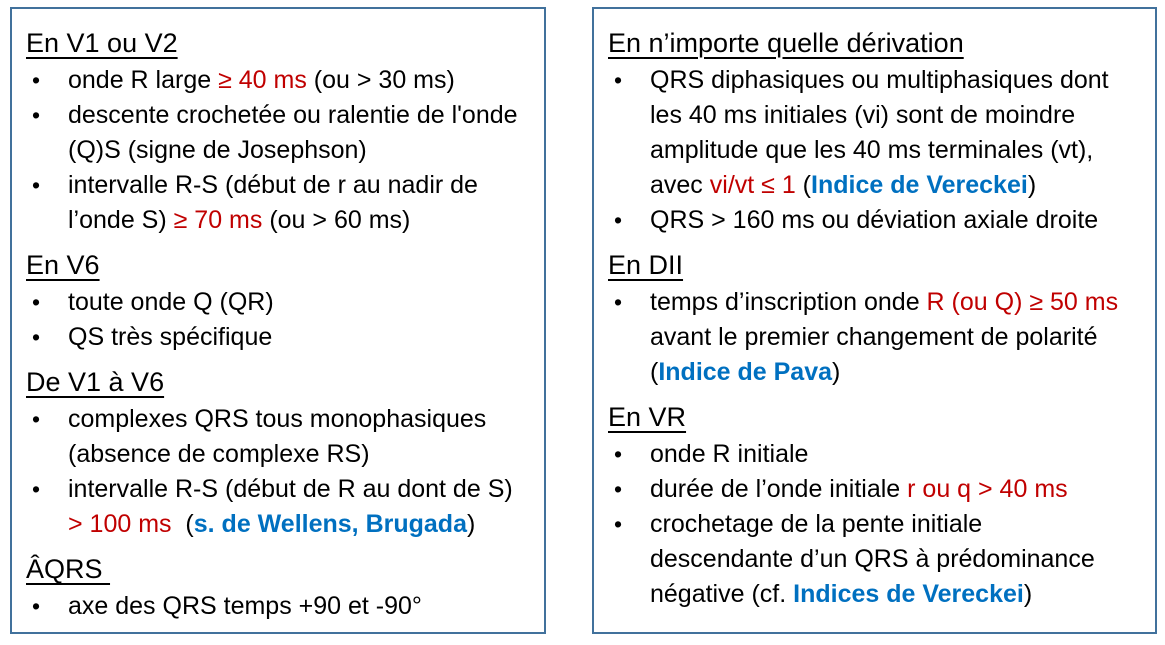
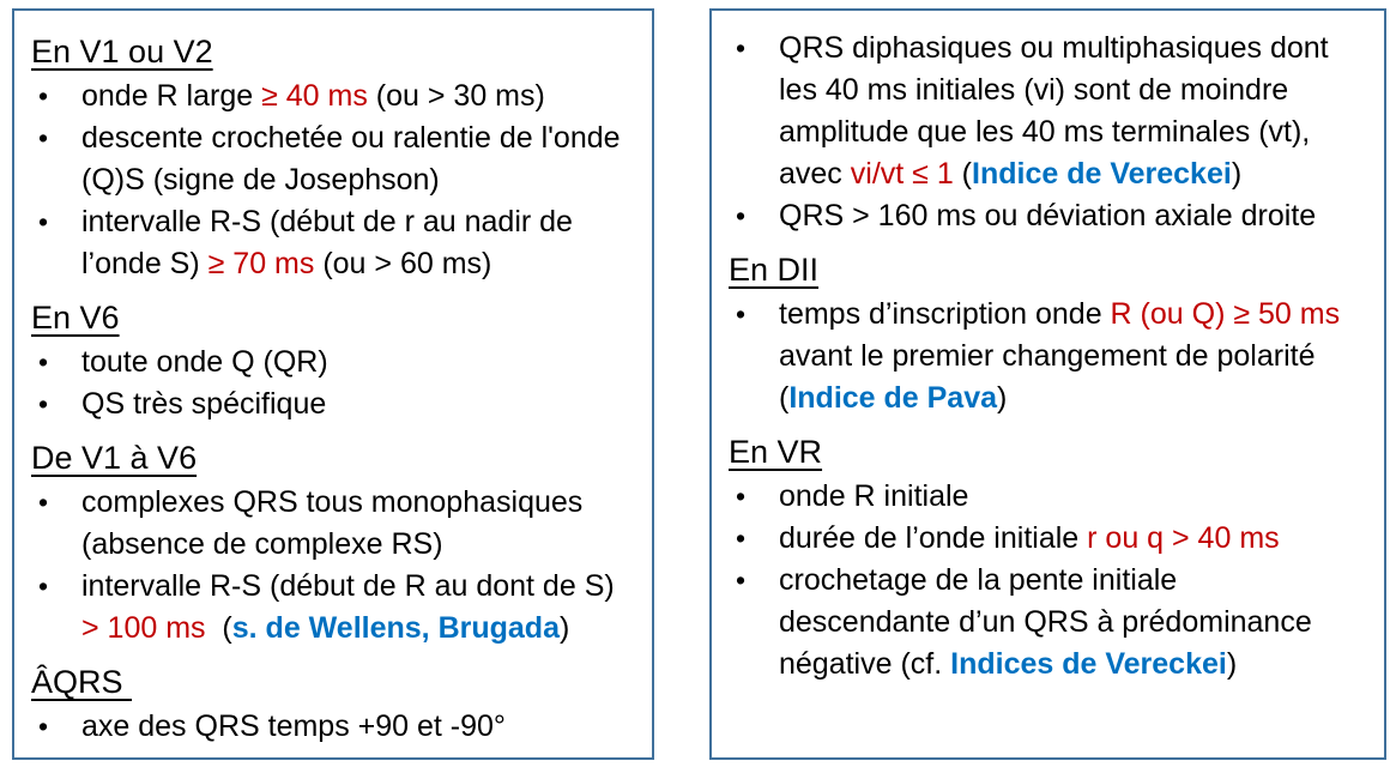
  En V1 ou V2
  •
  onde R large ≥ 40 ms (ou > 30 ms)
  •
  descente crochetée ou ralentie de l'onde
  (Q)S (signe de Josephson)
  •
  intervalle R-S (début de r au nadir de
  l’onde S) ≥ 70 ms (ou > 60 ms)
  En V6
  •
  toute onde Q (QR)
  •
  QS très spécifique
  De V1 à V6
  •
  complexes QRS tous monophasiques
  (absence de complexe RS)
  •
  intervalle R-S (début de R au dont de S)
  > 100 ms (s. de Wellens, Brugada)
  ÂQRS
  •
  axe des QRS temps +90 et -90°
- En n’importe quelle dérivation
  •
  QRS diphasiques ou multiphasiques dont
  les 40 ms initiales (vi) sont de moindre
  amplitude que les 40 ms terminales (vt),
  avec vi/vt ≤ 1 (Indice de Vereckei)
  •
  QRS > 160 ms ou déviation axiale droite
  En DII
  •
  temps d’inscription onde R (ou Q) ≥ 50 ms
  avant le premier changement de polarité
  (Indice de Pava)
  En VR
  •
  onde R initiale
  •
  durée de l’onde initiale r ou q > 40 ms
  •
  crochetage de la pente initiale
  descendante d’un QRS à prédominance
  négative (cf. Indices de Vereckei)
